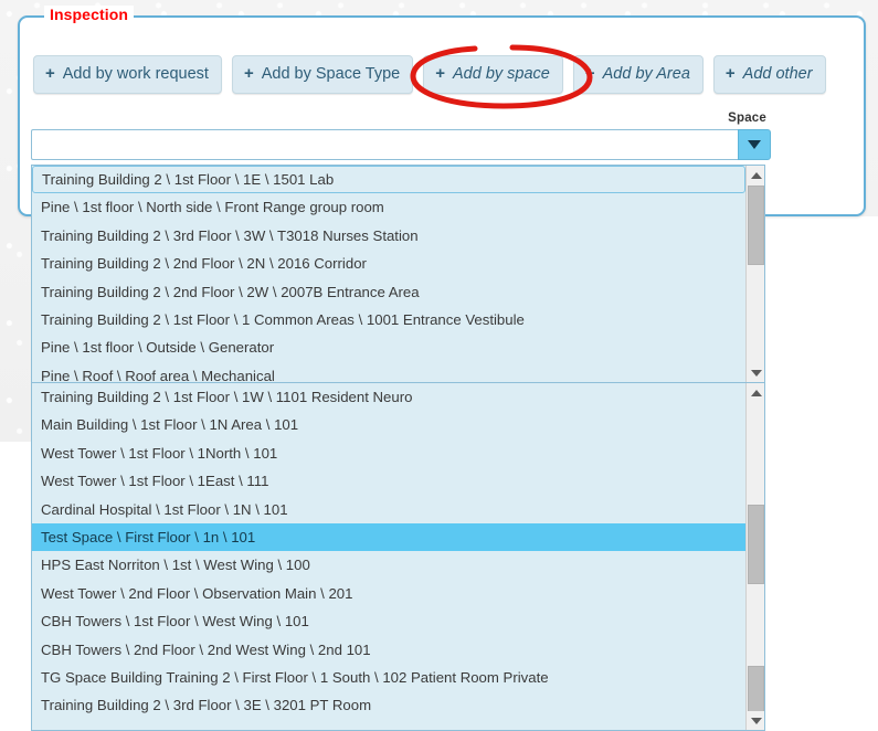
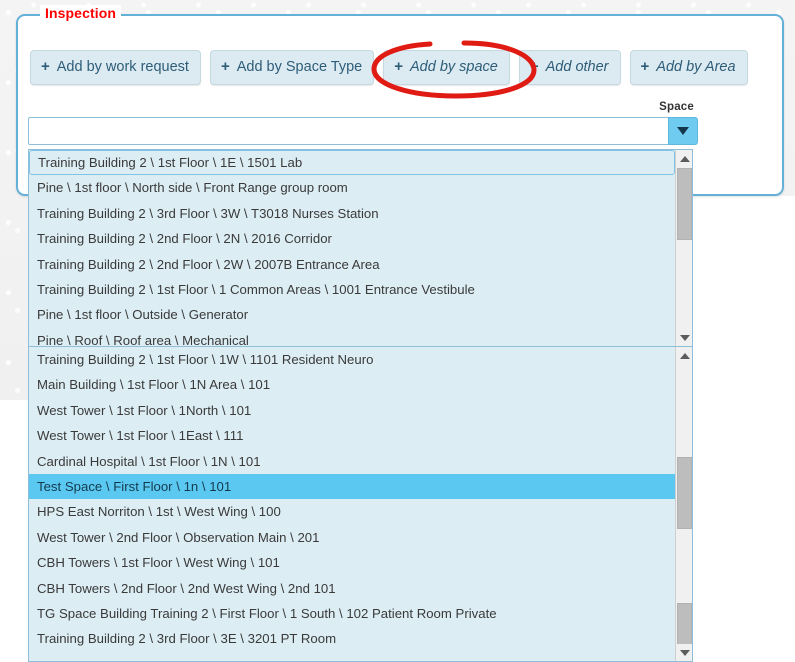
  Inspection
  +
  Add by work request
  +
  Add by Space Type
  +
  Add by space
- Add by Area
+ Add other
  +
- Add other
+ Add by Area
  Space
  Training Building 2 \ 1st Floor \ 1E \ 1501 Lab
  Pine \ 1st floor \ North side \ Front Range group room
  Training Building 2 \ 3rd Floor \ 3W \ T3018 Nurses Station
  Training Building 2 \ 2nd Floor \ 2N \ 2016 Corridor
  Training Building 2 \ 2nd Floor \ 2W \ 2007B Entrance Area
  Training Building 2 \ 1st Floor \ 1 Common Areas \ 1001 Entrance Vestibule
  Pine \ 1st floor \ Outside \ Generator
  Pine \ Roof \ Roof area \ Mechanical
  Training Building 2 \ 1st Floor \ 1W \ 1101 Resident Neuro
  Main Building \ 1st Floor \ 1N Area \ 101
  West Tower \ 1st Floor \ 1North \ 101
  West Tower \ 1st Floor \ 1East \ 111
  Cardinal Hospital \ 1st Floor \ 1N \ 101
  Test Space \ First Floor \ 1n \ 101
  HPS East Norriton \ 1st \ West Wing \ 100
  West Tower \ 2nd Floor \ Observation Main \ 201
  CBH Towers \ 1st Floor \ West Wing \ 101
  CBH Towers \ 2nd Floor \ 2nd West Wing \ 2nd 101
  TG Space Building Training 2 \ First Floor \ 1 South \ 102 Patient Room Private
  Training Building 2 \ 3rd Floor \ 3E \ 3201 PT Room
